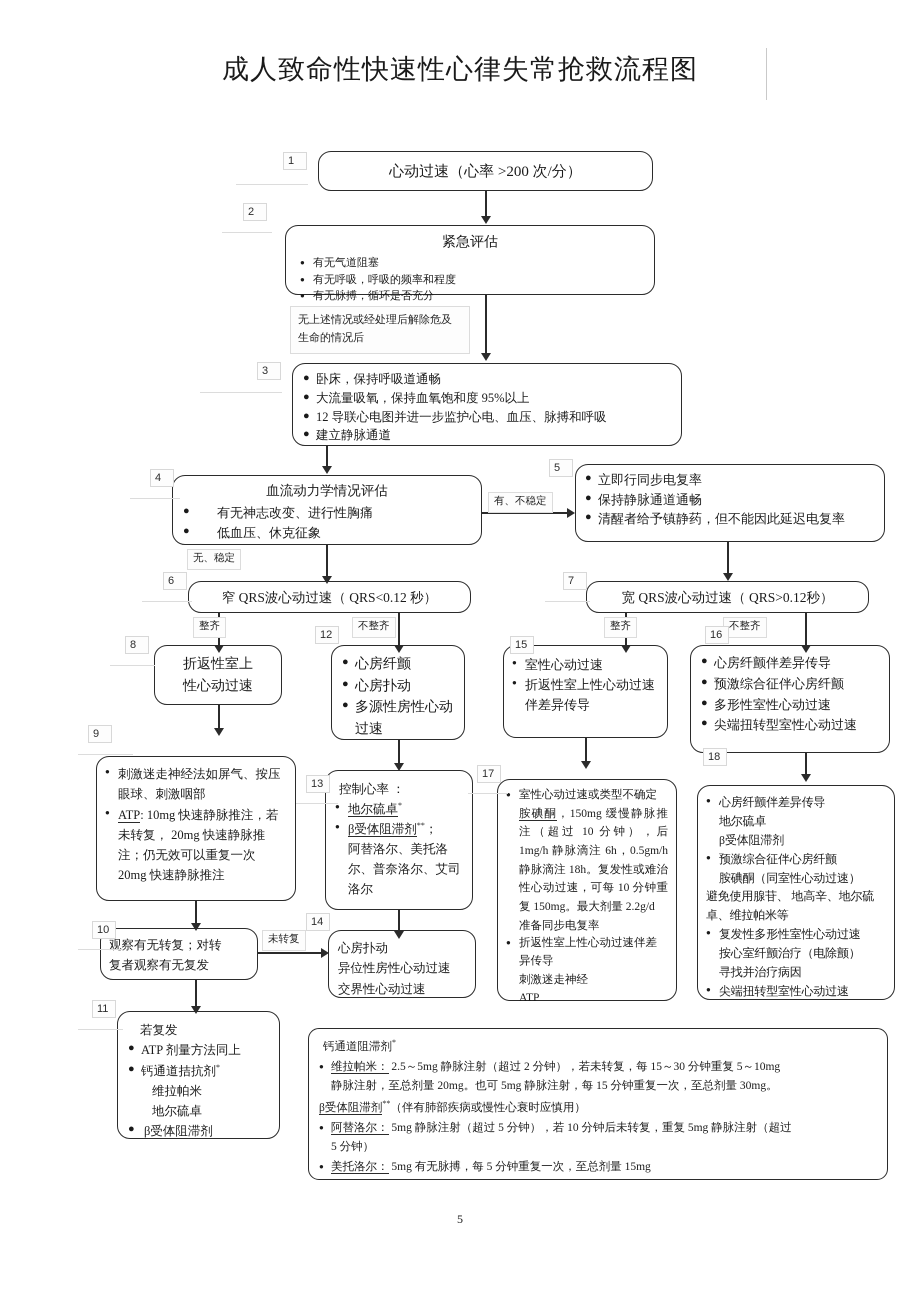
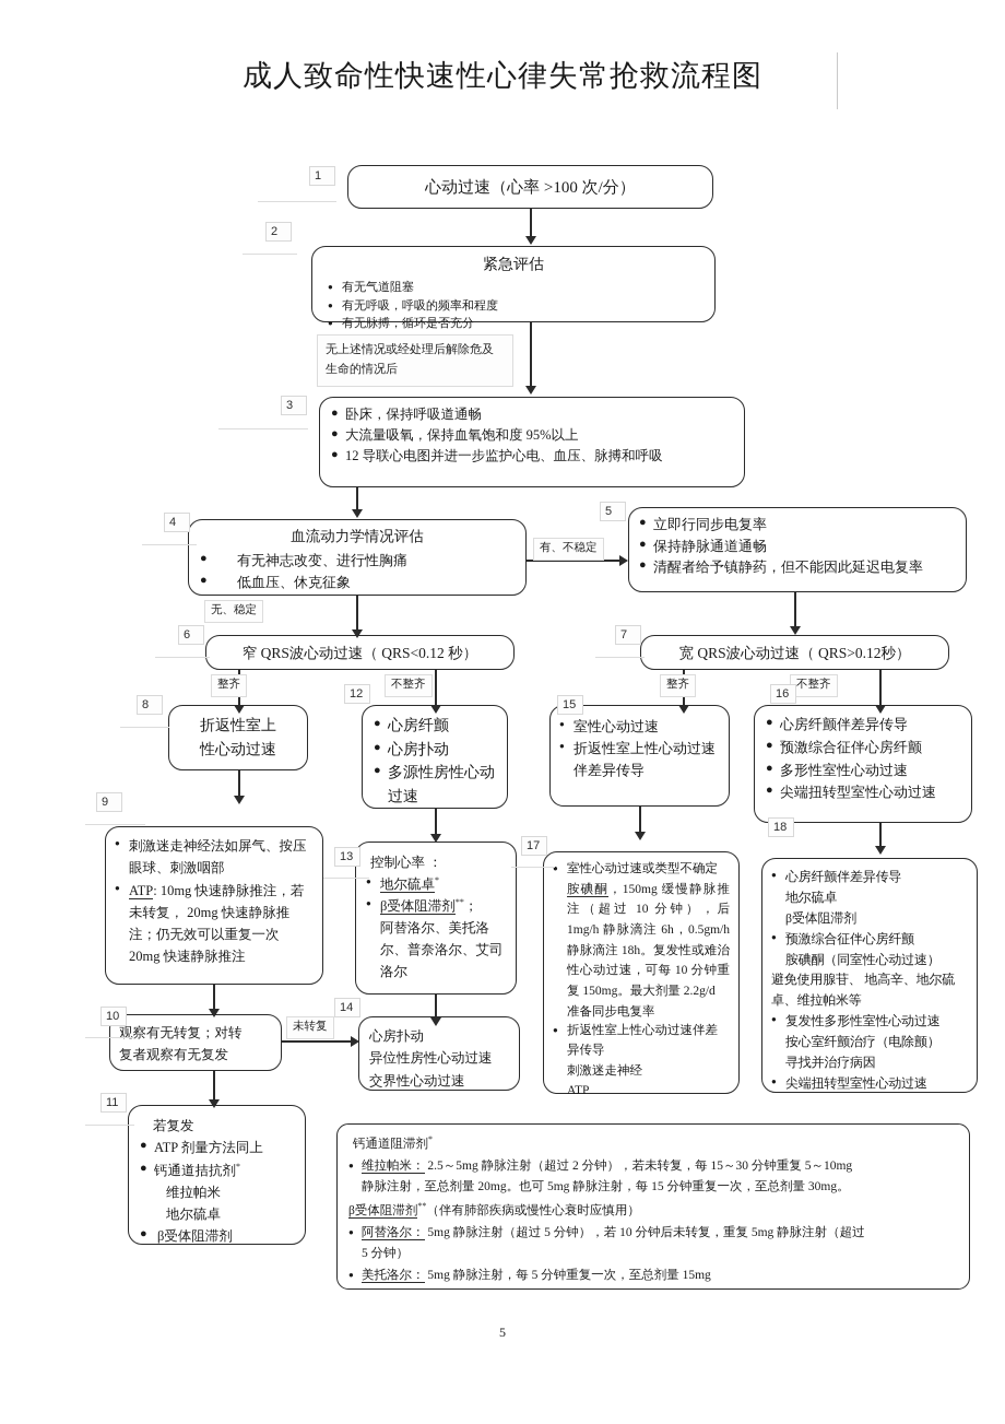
  成人致命性快速性心律失常抢救流程图
  1
- 心动过速（心率 >200 次/分）
+ 心动过速（心率 >100 次/分）
  2
  紧急评估
  有无气道阻塞
  有无呼吸，呼吸的频率和程度
  有无脉搏，循环是否充分
  无上述情况或经处理后解除危及生命的情况后
  3
  卧床，保持呼吸道通畅
  大流量吸氧，保持血氧饱和度 95%以上
  12 导联心电图并进一步监护心电、血压、脉搏和呼吸
- 建立静脉通道
  4
  血流动力学情况评估
  有无神志改变、进行性胸痛
  低血压、休克征象
  有、不稳定
  无、稳定
  5
  立即行同步电复率
  保持静脉通道通畅
  清醒者给予镇静药，但不能因此延迟电复率
  6
  窄 QRS波心动过速（ QRS<0.12 秒）
  整齐
  不整齐
  7
  宽 QRS波心动过速（ QRS>0.12秒）
  整齐
  不整齐
  8
  折返性室上
  性心动过速
  12
  心房纤颤
  心房扑动
  多源性房性心动过速
  15
  室性心动过速
  折返性室上性心动过速伴差异传导
  16
  心房纤颤伴差异传导
  预激综合征伴心房纤颤
  多形性室性心动过速
  尖端扭转型室性心动过速
  9
  刺激迷走神经法如屏气、按压眼球、刺激咽部
  ATP: 10mg 快速静脉推注，若未转复， 20mg 快速静脉推注；仍无效可以重复一次 20mg 快速静脉推注
  13
  控制心率 ：
  地尔硫卓*
  β受体阻滞剂**；
  阿替洛尔、美托洛尔、普奈洛尔、艾司洛尔
  17
  室性心动过速或类型不确定
  胺碘酮，150mg 缓慢静脉推注（超过 10 分钟），后 1mg/h 静脉滴注 6h，0.5gm/h 静脉滴注 18h。复发性或难治性心动过速，可每 10 分钟重复 150mg。最大剂量 2.2g/d
  准备同步电复率
  折返性室上性心动过速伴差异传导
  刺激迷走神经
  ATP
  18
  心房纤颤伴差异传导
  地尔硫卓
  β受体阻滞剂
  预激综合征伴心房纤颤
  胺碘酮（同室性心动过速）
  避免使用腺苷、 地高辛、地尔硫卓、维拉帕米等
  复发性多形性室性心动过速
  按心室纤颤治疗（电除颤）
  寻找并治疗病因
  尖端扭转型室性心动过速
  10
  观察有无转复；对转
  复者观察有无复发
  未转复
  14
  心房扑动
  异位性房性心动过速
  交界性心动过速
  11
  若复发
  ATP 剂量方法同上
  钙通道拮抗剂*
  维拉帕米
  地尔硫卓
  β受体阻滞剂
  钙通道阻滞剂*
  维拉帕米： 2.5～5mg 静脉注射（超过 2 分钟），若未转复，每 15～30 分钟重复 5～10mg
  静脉注射，至总剂量 20mg。也可 5mg 静脉注射，每 15 分钟重复一次，至总剂量 30mg。
  β受体阻滞剂**（伴有肺部疾病或慢性心衰时应慎用）
  阿替洛尔： 5mg 静脉注射（超过 5 分钟），若 10 分钟后未转复，重复 5mg 静脉注射（超过
  5 分钟）
- 美托洛尔： 5mg 有无脉搏，每 5 分钟重复一次，至总剂量 15mg
+ 美托洛尔： 5mg 静脉注射，每 5 分钟重复一次，至总剂量 15mg
  5
